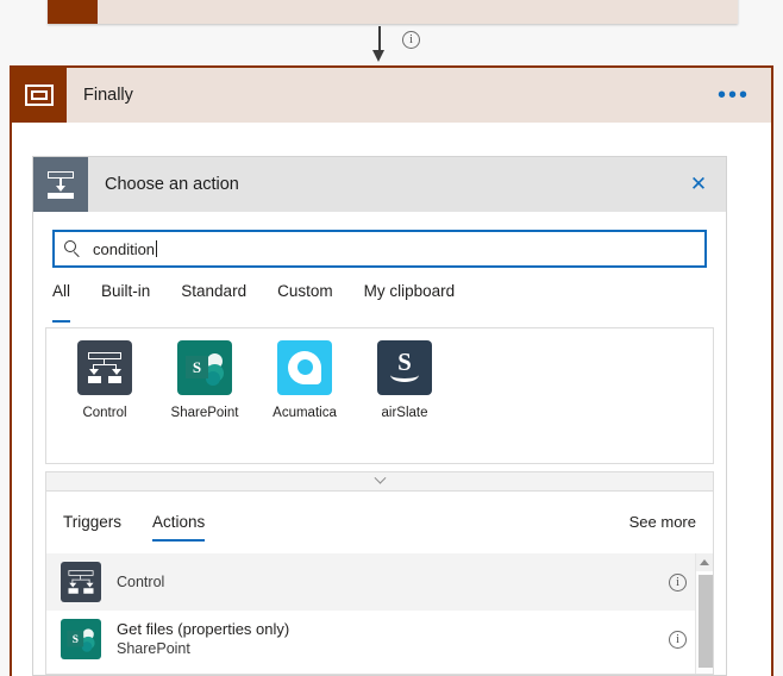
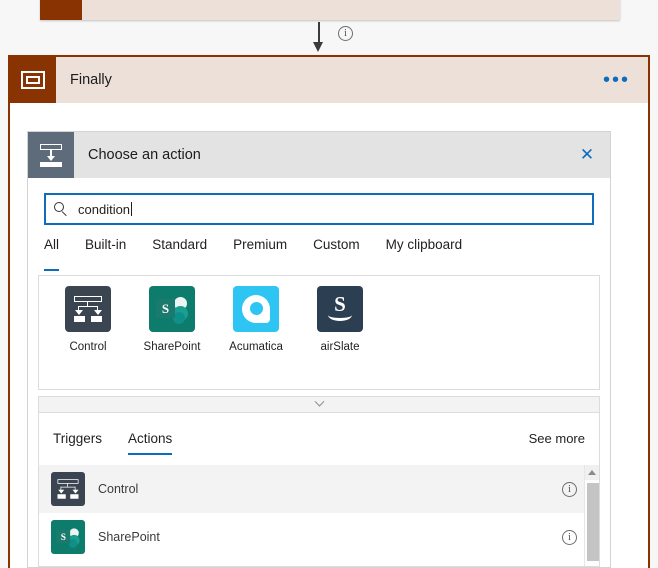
  i
  Finally
  •••
  Choose an action
  ✕
  condition
  All
  Built-in
  Standard
+ Premium
  Custom
  My clipboard
  Control
  S
  SharePoint
  Acumatica
  S
  airSlate
  Triggers
  Actions
  See more
  Control
  i
  S
- Get files (properties only)
  SharePoint
  i
